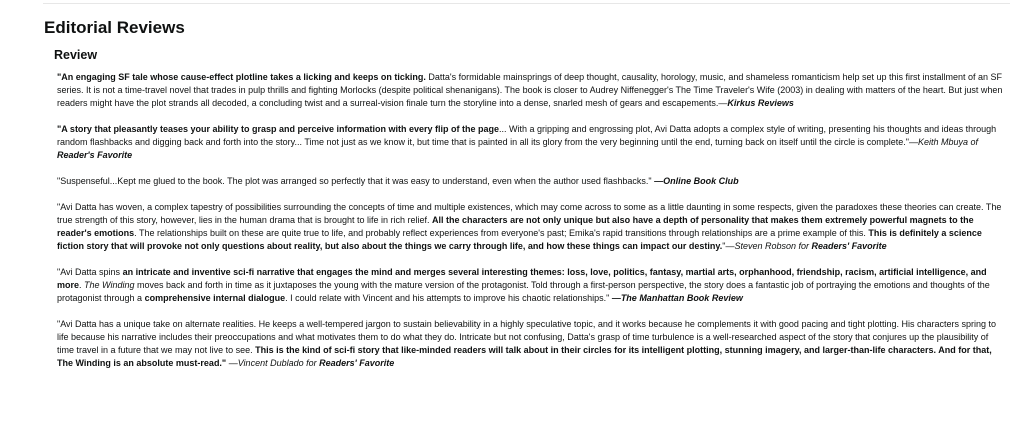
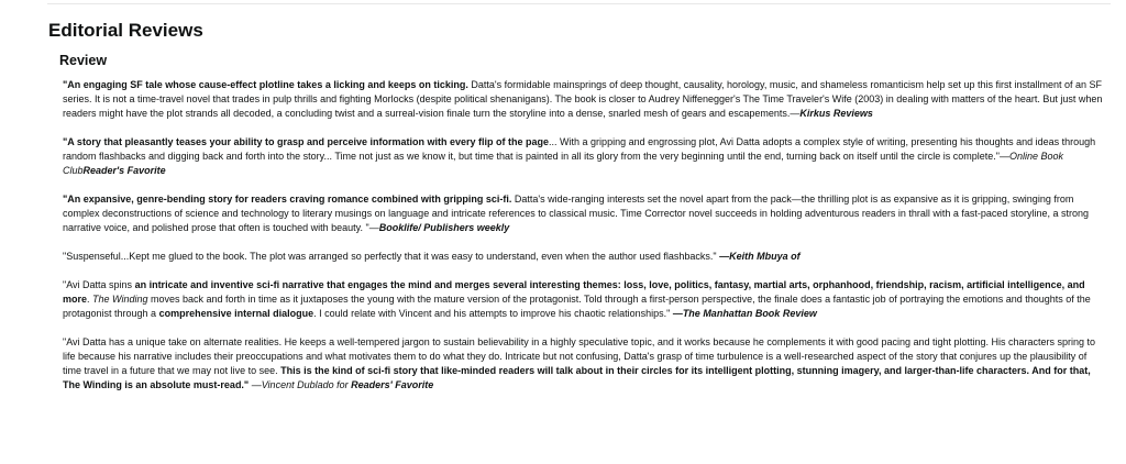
  Editorial Reviews
  Review
  "An engaging SF tale whose cause-effect plotline takes a licking and keeps on ticking. Datta's formidable mainsprings of deep thought, causality, horology, music, and shameless romanticism help set up this first installment of an SF series. It is not a time-travel novel that trades in pulp thrills and fighting Morlocks (despite political shenanigans). The book is closer to Audrey Niffenegger's The Time Traveler's Wife (2003) in dealing with matters of the heart. But just when readers might have the plot strands all decoded, a concluding twist and a surreal-vision finale turn the storyline into a dense, snarled mesh of gears and escapements.—Kirkus Reviews
- "A story that pleasantly teases your ability to grasp and perceive information with every flip of the page... With a gripping and engrossing plot, Avi Datta adopts a complex style of writing, presenting his thoughts and ideas through random flashbacks and digging back and forth into the story... Time not just as we know it, but time that is painted in all its glory from the very beginning until the end, turning back on itself until the circle is complete."—Keith Mbuya of Reader's Favorite
+ "A story that pleasantly teases your ability to grasp and perceive information with every flip of the page... With a gripping and engrossing plot, Avi Datta adopts a complex style of writing, presenting his thoughts and ideas through random flashbacks and digging back and forth into the story... Time not just as we know it, but time that is painted in all its glory from the very beginning until the end, turning back on itself until the circle is complete."—Online Book ClubReader's Favorite
+ "An expansive, genre-bending story for readers craving romance combined with gripping sci-fi. Datta's wide-ranging interests set the novel apart from the pack—the thrilling plot is as expansive as it is gripping, swinging from complex deconstructions of science and technology to literary musings on language and intricate references to classical music. Time Corrector novel succeeds in holding adventurous readers in thrall with a fast-paced storyline, a strong narrative voice, and polished prose that often is touched with beauty. "—Booklife/ Publishers weekly
- "Suspenseful...Kept me glued to the book. The plot was arranged so perfectly that it was easy to understand, even when the author used flashbacks." —Online Book Club
+ "Suspenseful...Kept me glued to the book. The plot was arranged so perfectly that it was easy to understand, even when the author used flashbacks." —Keith Mbuya of
- "Avi Datta has woven, a complex tapestry of possibilities surrounding the concepts of time and multiple existences, which may come across to some as a little daunting in some respects, given the paradoxes these theories can create. The true strength of this story, however, lies in the human drama that is brought to life in rich relief. All the characters are not only unique but also have a depth of personality that makes them extremely powerful magnets to the reader's emotions. The relationships built on these are quite true to life, and probably reflect experiences from everyone's past; Emika's rapid transitions through relationships are a prime example of this. This is definitely a science fiction story that will provoke not only questions about reality, but also about the things we carry through life, and how these things can impact our destiny."—Steven Robson for Readers' Favorite
- "Avi Datta spins an intricate and inventive sci-fi narrative that engages the mind and merges several interesting themes: loss, love, politics, fantasy, martial arts, orphanhood, friendship, racism, artificial intelligence, and more. The Winding moves back and forth in time as it juxtaposes the young with the mature version of the protagonist. Told through a first-person perspective, the story does a fantastic job of portraying the emotions and thoughts of the protagonist through a comprehensive internal dialogue. I could relate with Vincent and his attempts to improve his chaotic relationships." —The Manhattan Book Review
+ "Avi Datta spins an intricate and inventive sci-fi narrative that engages the mind and merges several interesting themes: loss, love, politics, fantasy, martial arts, orphanhood, friendship, racism, artificial intelligence, and more. The Winding moves back and forth in time as it juxtaposes the young with the mature version of the protagonist. Told through a first-person perspective, the finale does a fantastic job of portraying the emotions and thoughts of the protagonist through a comprehensive internal dialogue. I could relate with Vincent and his attempts to improve his chaotic relationships." —The Manhattan Book Review
  "Avi Datta has a unique take on alternate realities. He keeps a well-tempered jargon to sustain believability in a highly speculative topic, and it works because he complements it with good pacing and tight plotting. His characters spring to life because his narrative includes their preoccupations and what motivates them to do what they do. Intricate but not confusing, Datta's grasp of time turbulence is a well-researched aspect of the story that conjures up the plausibility of time travel in a future that we may not live to see. This is the kind of sci-fi story that like-minded readers will talk about in their circles for its intelligent plotting, stunning imagery, and larger-than-life characters. And for that, The Winding is an absolute must-read." —Vincent Dublado for Readers' Favorite
